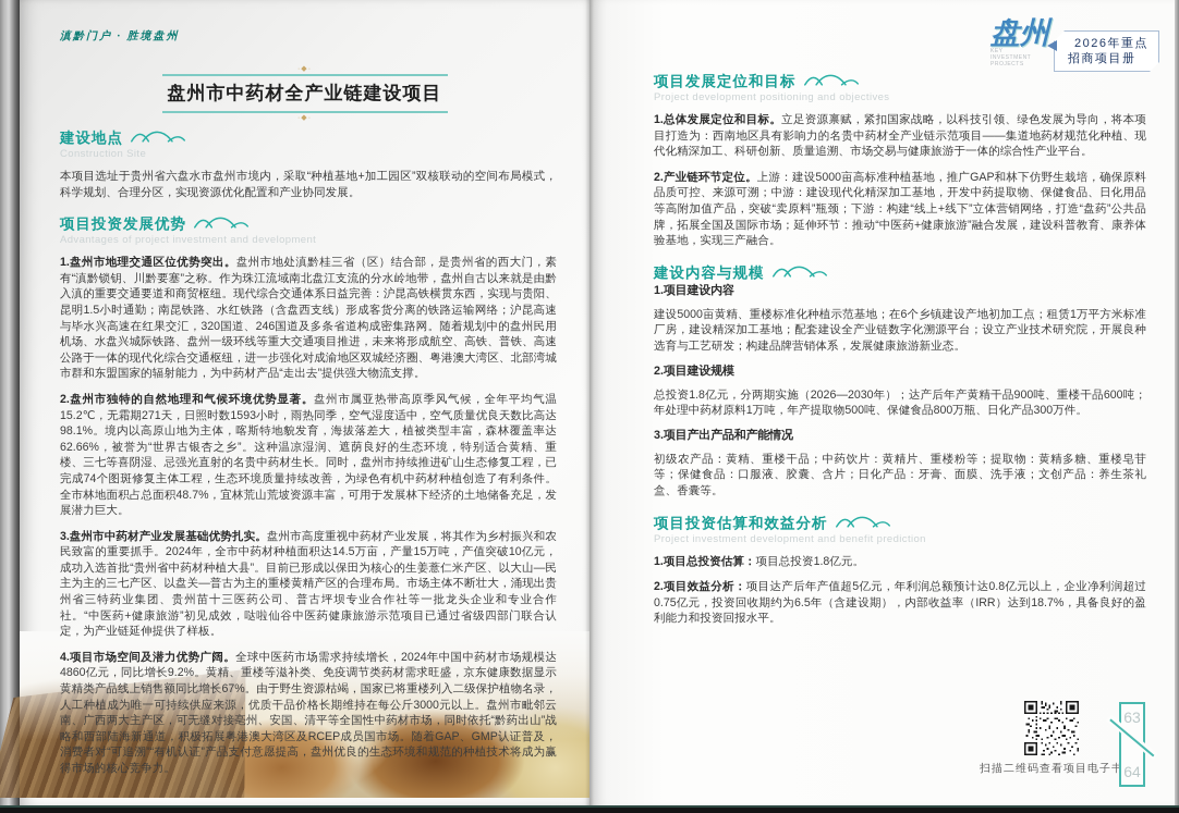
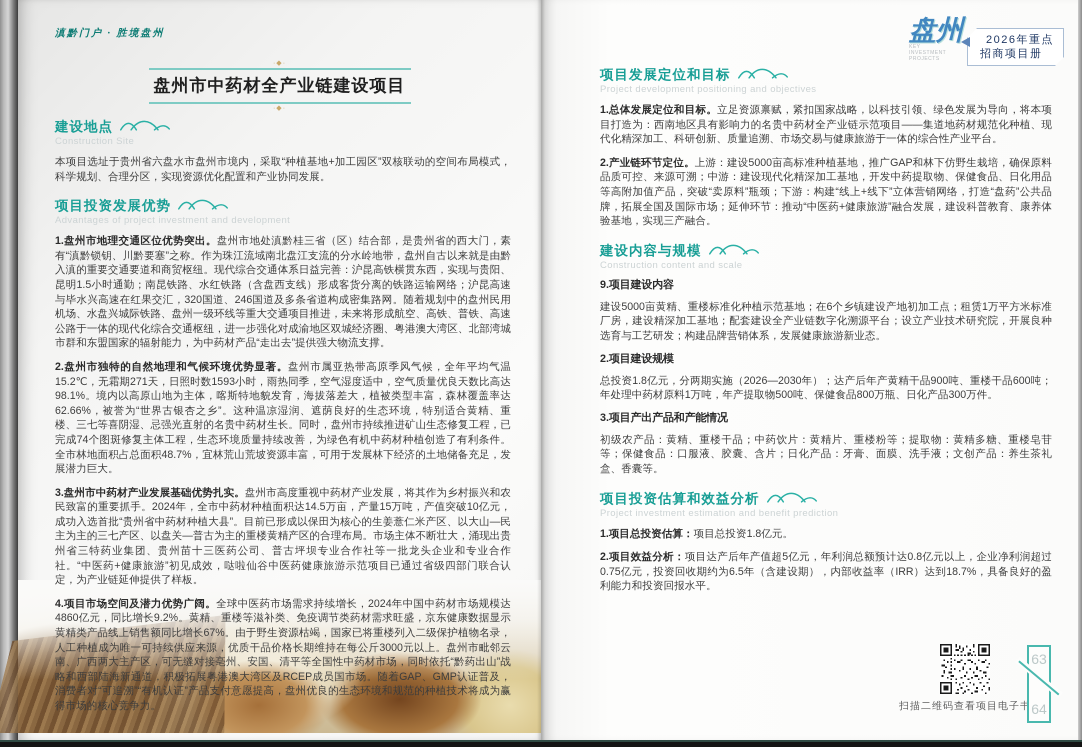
  滇黔门户 · 胜境盘州
  盘州市中药材全产业链建设项目
  建设地点
  Construction Site
  本项目选址于贵州省六盘水市盘州市境内，采取“种植基地+加工园区”双核联动的空间布局模式，科学规划、合理分区，实现资源优化配置和产业协同发展。
  项目投资发展优势
  Advantages of project investment and development
  1.盘州市地理交通区位优势突出。盘州市地处滇黔桂三省（区）结合部，是贵州省的西大门，素有“滇黔锁钥、川黔要塞”之称。作为珠江流域南北盘江支流的分水岭地带，盘州自古以来就是由黔入滇的重要交通要道和商贸枢纽。现代综合交通体系日益完善：沪昆高铁横贯东西，实现与贵阳、昆明1.5小时通勤；南昆铁路、水红铁路（含盘西支线）形成客货分离的铁路运输网络；沪昆高速与毕水兴高速在红果交汇，320国道、246国道及多条省道构成密集路网。随着规划中的盘州民用机场、水盘兴城际铁路、盘州一级环线等重大交通项目推进，未来将形成航空、高铁、普铁、高速公路于一体的现代化综合交通枢纽，进一步强化对成渝地区双城经济圈、粤港澳大湾区、北部湾城市群和东盟国家的辐射能力，为中药材产品“走出去”提供强大物流支撑。
  2.盘州市独特的自然地理和气候环境优势显著。盘州市属亚热带高原季风气候，全年平均气温15.2℃，无霜期271天，日照时数1593小时，雨热同季，空气湿度适中，空气质量优良天数比高达98.1%。境内以高原山地为主体，喀斯特地貌发育，海拔落差大，植被类型丰富，森林覆盖率达62.66%，被誉为“世界古银杏之乡”。这种温凉湿润、遮荫良好的生态环境，特别适合黄精、重楼、三七等喜阴湿、忌强光直射的名贵中药材生长。同时，盘州市持续推进矿山生态修复工程，已完成74个图斑修复主体工程，生态环境质量持续改善，为绿色有机中药材种植创造了有利条件。全市林地面积占总面积48.7%，宜林荒山荒坡资源丰富，可用于发展林下经济的土地储备充足，发展潜力巨大。
  3.盘州市中药材产业发展基础优势扎实。盘州市高度重视中药材产业发展，将其作为乡村振兴和农民致富的重要抓手。2024年，全市中药材种植面积达14.5万亩，产量15万吨，产值突破10亿元，成功入选首批“贵州省中药材种植大县”。目前已形成以保田为核心的生姜薏仁米产区、以大山—民主为主的三七产区、以盘关—普古为主的重楼黄精产区的合理布局。市场主体不断壮大，涌现出贵州省三特药业集团、贵州苗十三医药公司、普古坪坝专业合作社等一批龙头企业和专业合作社。“中医药+健康旅游”初见成效，哒啦仙谷中医药健康旅游示范项目已通过省级四部门联合认定，为产业链延伸提供了样板。
  4.项目市场空间及潜力优势广阔。全球中医药市场需求持续增长，2024年中国中药材市场规模达4860亿元，同比增长9.2%。黄精、重楼等滋补类、免疫调节类药材需求旺盛，京东健康数据显示黄精类产品线上销售额同比增长67%。由于野生资源枯竭，国家已将重楼列入二级保护植物名录，人工种植成为唯一可持续供应来源，优质干品价格长期维持在每公斤3000元以上。盘州市毗邻云南、广西两大主产区，可无缝对接亳州、安国、清平等全国性中药材市场，同时依托“黔药出山”战略和西部陆海新通道，积极拓展粤港澳大湾区及RCEP成员国市场。随着GAP、GMP认证普及，消费者对“可追溯”“有机认证”产品支付意愿提高，盘州优良的生态环境和规范的种植技术将成为赢得市场的核心竞争力。
  盘州
  2026年重点
  招商项目册
  项目发展定位和目标
  Project development positioning and objectives
  1.总体发展定位和目标。立足资源禀赋，紧扣国家战略，以科技引领、绿色发展为导向，将本项目打造为：西南地区具有影响力的名贵中药材全产业链示范项目——集道地药材规范化种植、现代化精深加工、科研创新、质量追溯、市场交易与健康旅游于一体的综合性产业平台。
  2.产业链环节定位。上游：建设5000亩高标准种植基地，推广GAP和林下仿野生栽培，确保原料品质可控、来源可溯；中游：建设现代化精深加工基地，开发中药提取物、保健食品、日化用品等高附加值产品，突破“卖原料”瓶颈；下游：构建“线上+线下”立体营销网络，打造“盘药”公共品牌，拓展全国及国际市场；延伸环节：推动“中医药+健康旅游”融合发展，建设科普教育、康养体验基地，实现三产融合。
  建设内容与规模
+ Construction content and scale
- 1.项目建设内容
+ 9.项目建设内容
  建设5000亩黄精、重楼标准化种植示范基地；在6个乡镇建设产地初加工点；租赁1万平方米标准厂房，建设精深加工基地；配套建设全产业链数字化溯源平台；设立产业技术研究院，开展良种选育与工艺研发；构建品牌营销体系，发展健康旅游新业态。
  2.项目建设规模
  总投资1.8亿元，分两期实施（2026—2030年）；达产后年产黄精干品900吨、重楼干品600吨；年处理中药材原料1万吨，年产提取物500吨、保健食品800万瓶、日化产品300万件。
  3.项目产出产品和产能情况
  初级农产品：黄精、重楼干品；中药饮片：黄精片、重楼粉等；提取物：黄精多糖、重楼皂苷等；保健食品：口服液、胶囊、含片；日化产品：牙膏、面膜、洗手液；文创产品：养生茶礼盒、香囊等。
  项目投资估算和效益分析
- Project investment development and benefit prediction
+ Project investment estimation and benefit prediction
  1.项目总投资估算：项目总投资1.8亿元。
  2.项目效益分析：项目达产后年产值超5亿元，年利润总额预计达0.8亿元以上，企业净利润超过0.75亿元，投资回收期约为6.5年（含建设期），内部收益率（IRR）达到18.7%，具备良好的盈利能力和投资回报水平。
  扫描二维码查看项目电子书
  63
  64
